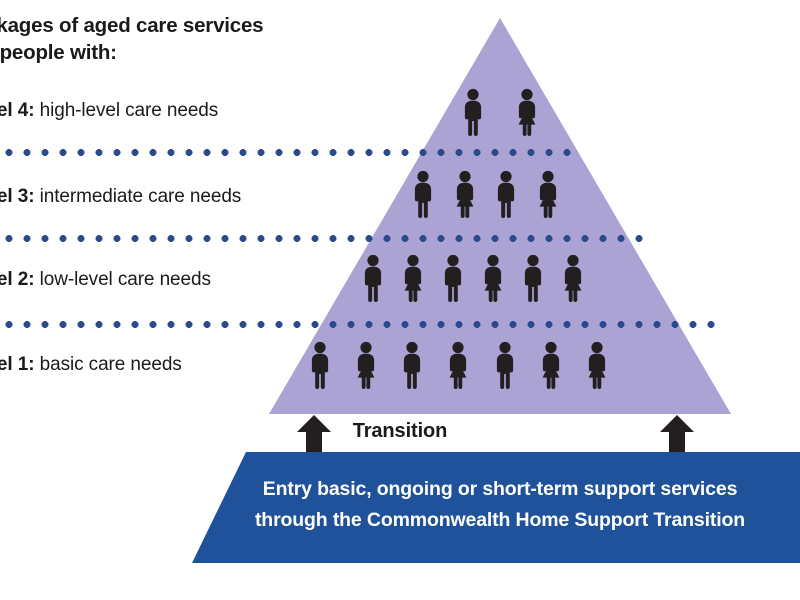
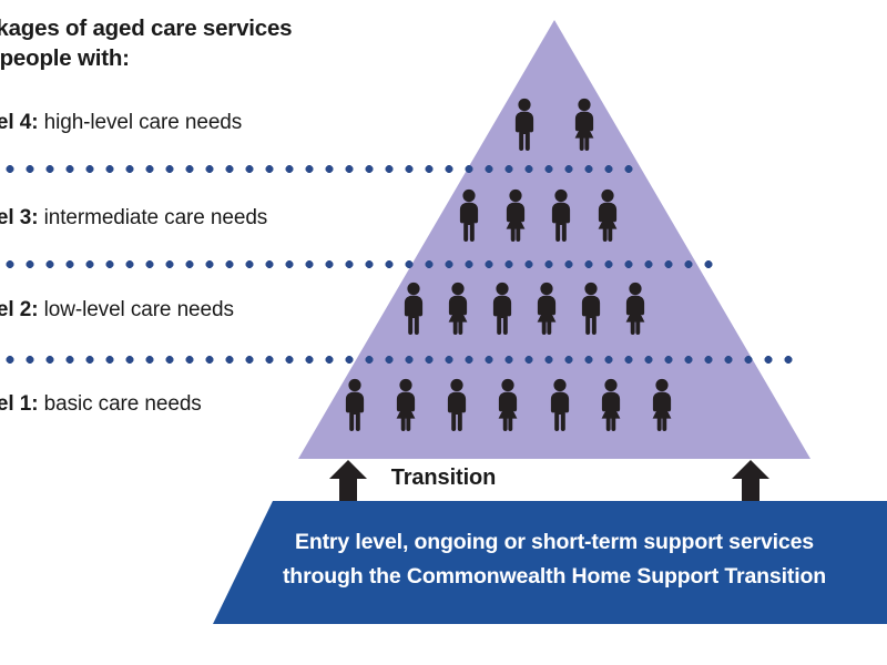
  kages of aged care services
  people with:
  el 4: high-level care needs
  el 3: intermediate care needs
  el 2: low-level care needs
  el 1: basic care needs
  Transition
- Entry basic, ongoing or short-term support services
+ Entry level, ongoing or short-term support services
  through the Commonwealth Home Support Transition
